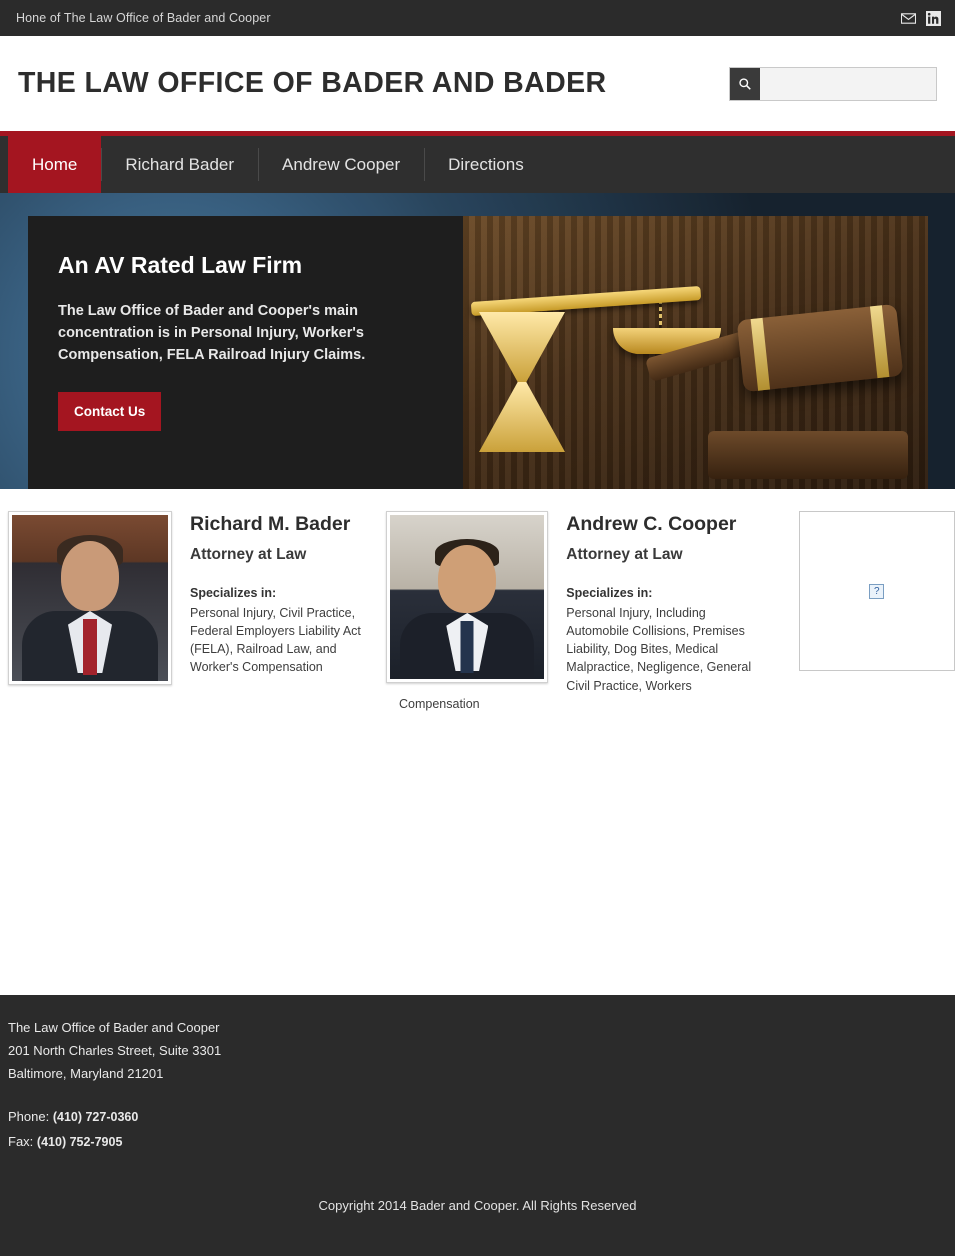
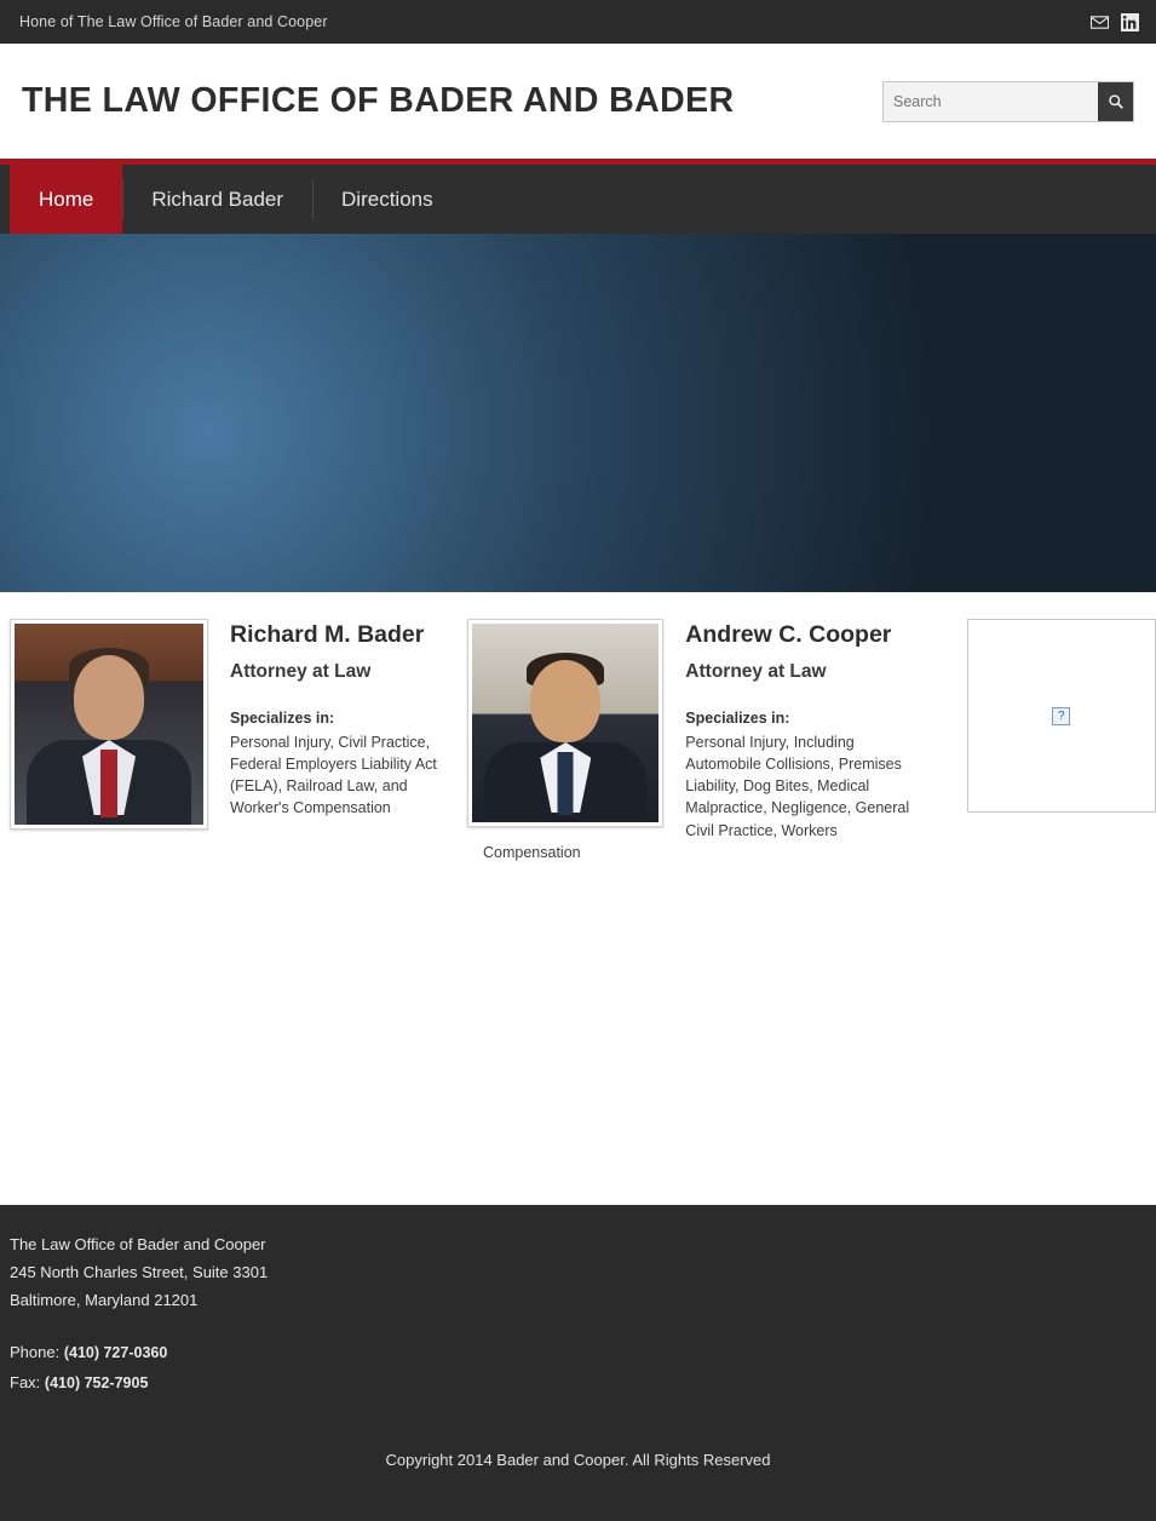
  Hone of The Law Office of Bader and Cooper
  THE LAW OFFICE OF BADER AND BADER
+ Search
  Home
  Richard Bader
- Andrew Cooper
  Directions
- An AV Rated Law Firm
- The Law Office of Bader and Cooper's main concentration is in Personal Injury, Worker's Compensation, FELA Railroad Injury Claims.
- Contact Us
  Richard M. Bader
  Attorney at Law
  Specializes in:
  Personal Injury, Civil Practice, Federal Employers Liability Act (FELA), Railroad Law, and Worker's Compensation
  Andrew C. Cooper
  Attorney at Law
  Specializes in:
  Personal Injury, Including Automobile Collisions, Premises Liability, Dog Bites, Medical Malpractice, Negligence, General Civil Practice, Workers
  ?
  Compensation
  The Law Office of Bader and Cooper
- 201 North Charles Street, Suite 3301
+ 245 North Charles Street, Suite 3301
  Baltimore, Maryland 21201
  Phone: (410) 727-0360
  Fax: (410) 752-7905
  Copyright 2014 Bader and Cooper. All Rights Reserved
